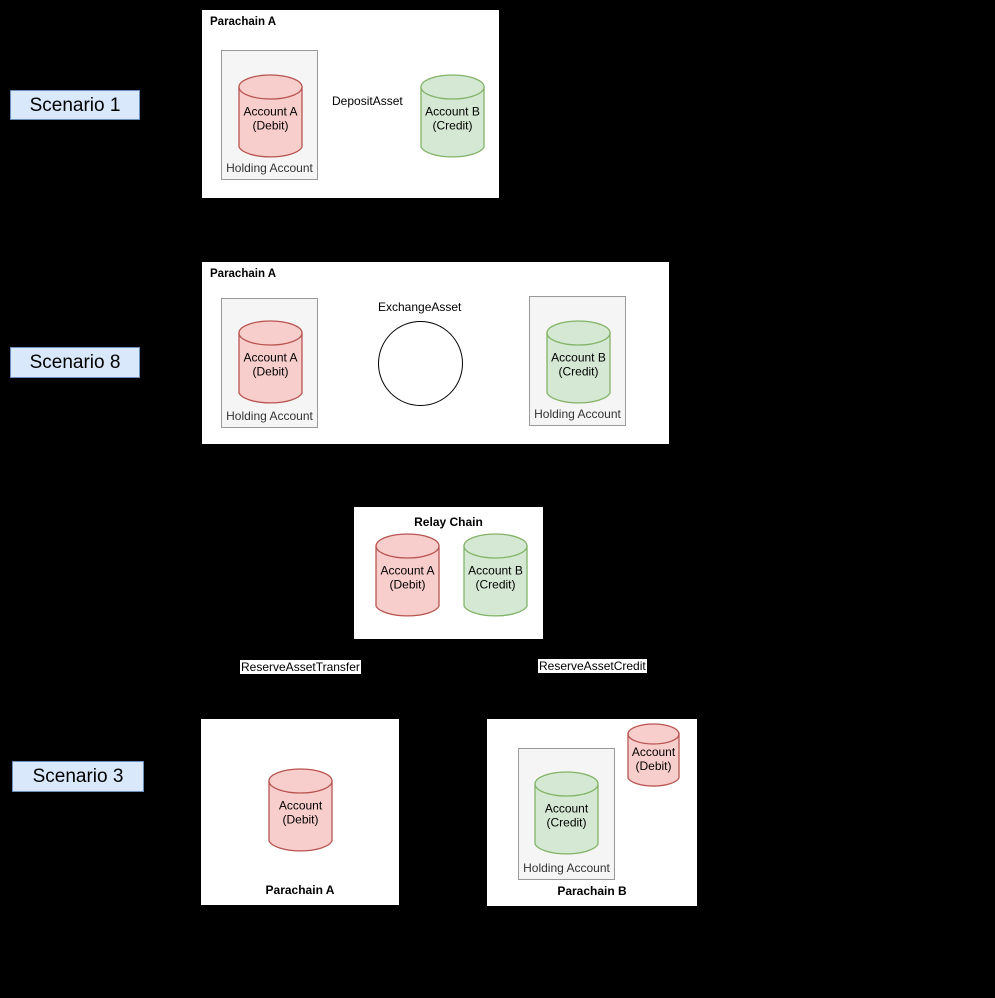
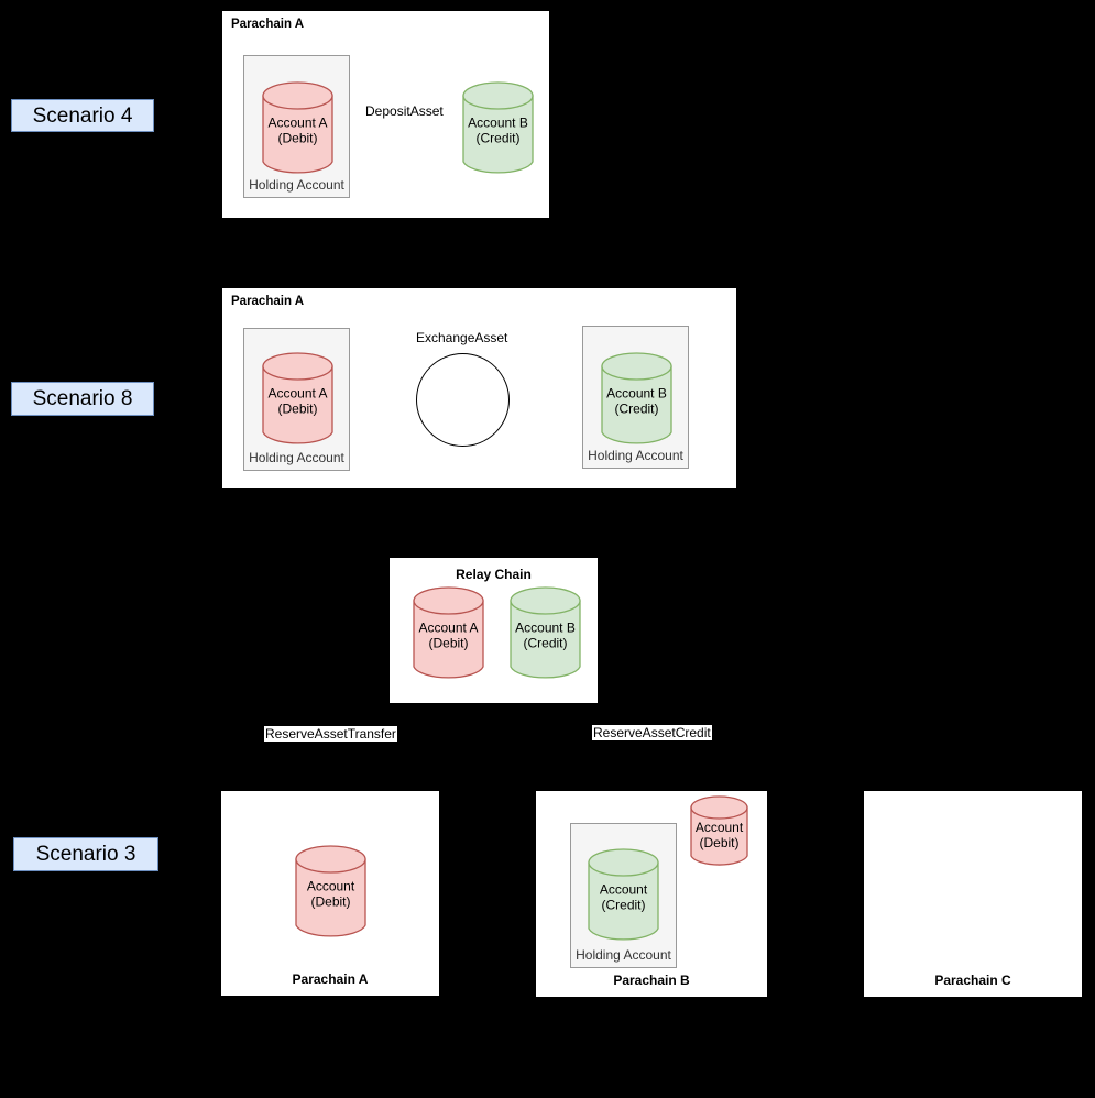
- Scenario 1
+ Scenario 4
  Parachain A
  Holding Account
  Account A
  (Debit)
  Account B
  (Credit)
  DepositAsset
  Scenario 8
  Parachain A
  Holding Account
  Account A
  (Debit)
  ExchangeAsset
  Holding Account
  Account B
  (Credit)
  Scenario 3
  Relay Chain
  Account A
  (Debit)
  Account B
  (Credit)
  ReserveAssetTransfer
  ReserveAssetCredit
  Parachain A
  Account
  (Debit)
  Parachain B
  Holding Account
  Account
  (Credit)
  Account
  (Debit)
+ Parachain C
